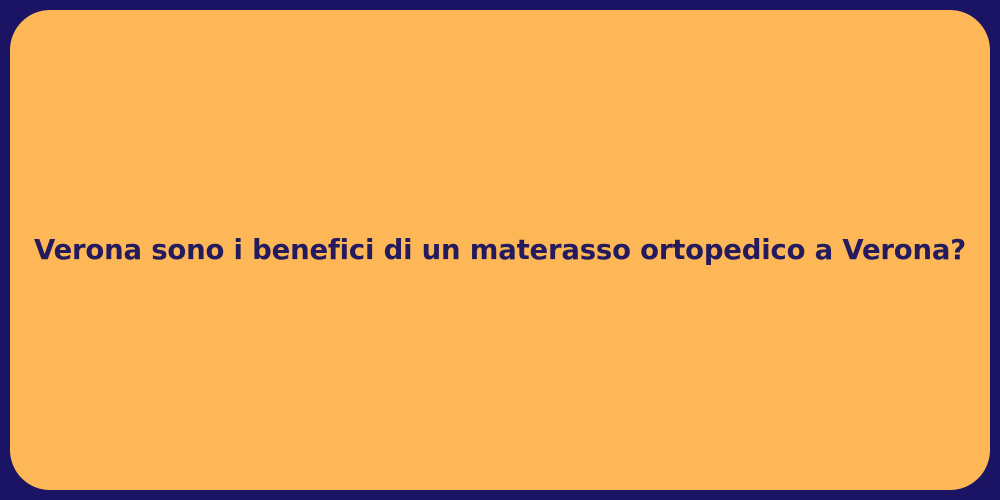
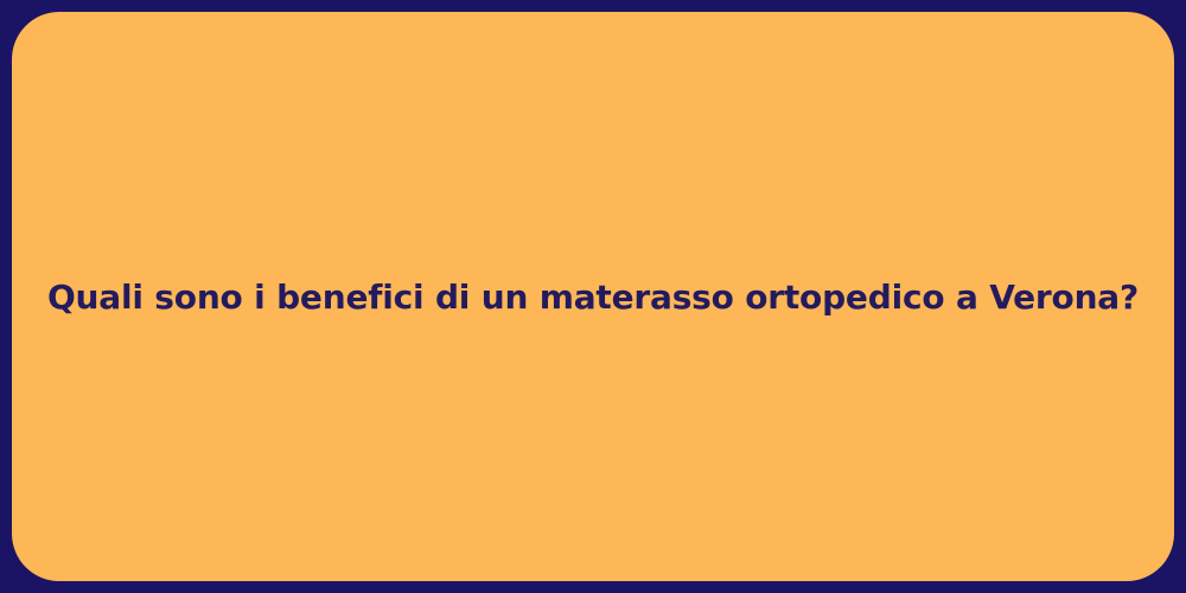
- Verona sono i benefici di un materasso ortopedico a Verona?
+ Quali sono i benefici di un materasso ortopedico a Verona?
